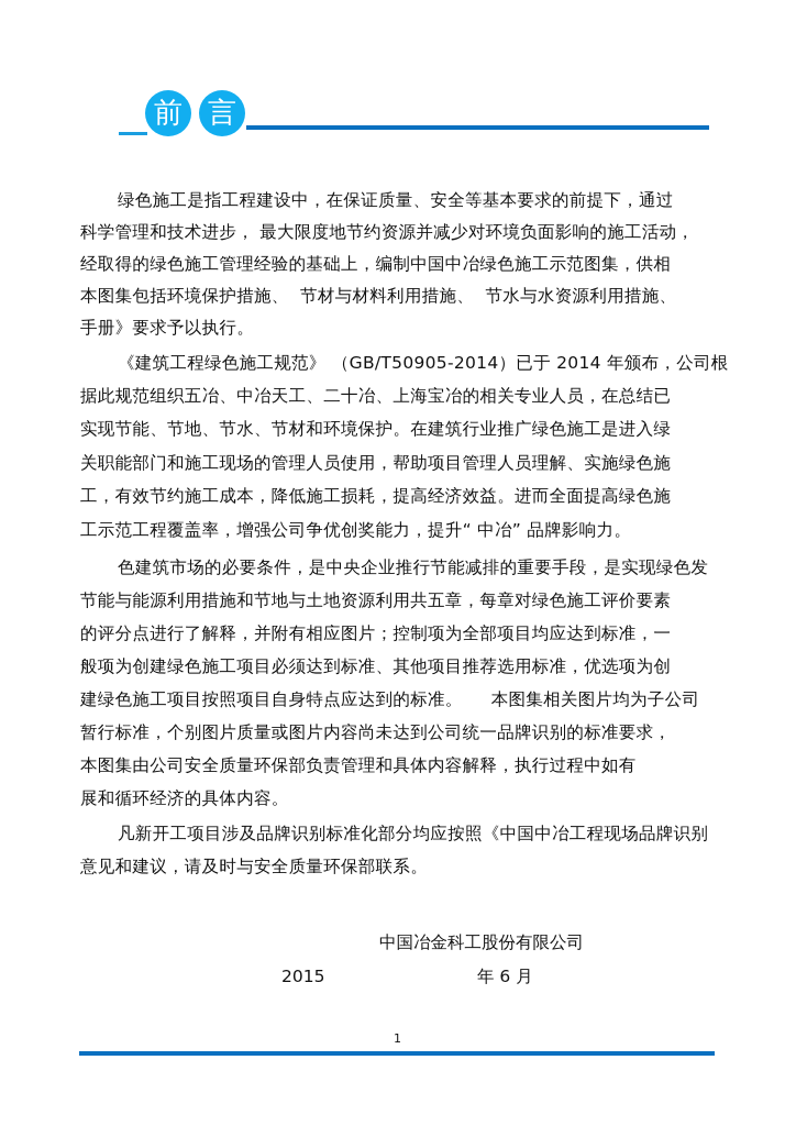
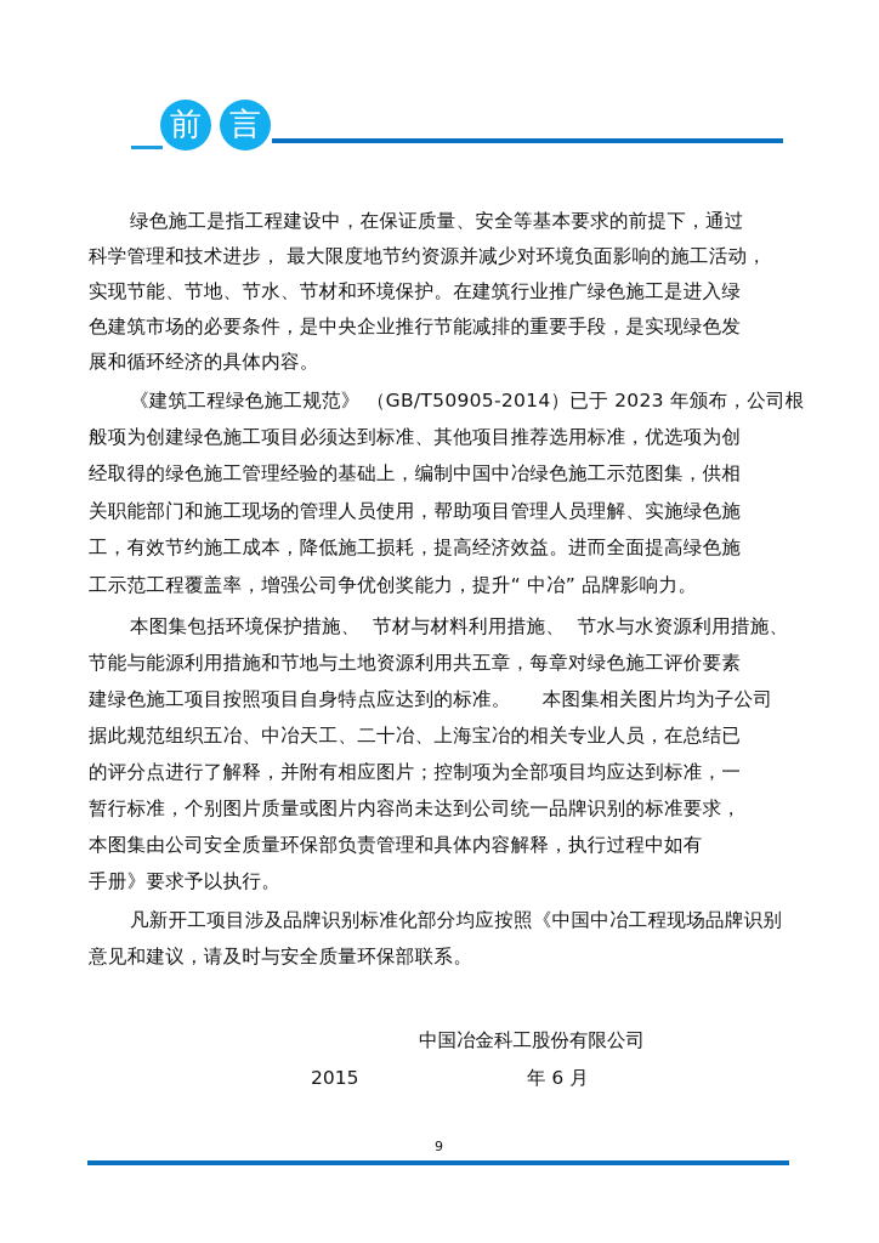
  前
  言
  绿色施工是指工程建设中，在保证质量、安全等基本要求的前提下，通过
  科学管理和技术进步， 最大限度地节约资源并减少对环境负面影响的施工活动，
- 经取得的绿色施工管理经验的基础上，编制中国中冶绿色施工示范图集，供相
+ 实现节能、节地、节水、节材和环境保护。在建筑行业推广绿色施工是进入绿
- 本图集包括环境保护措施、 节材与材料利用措施、 节水与水资源利用措施、
+ 色建筑市场的必要条件，是中央企业推行节能减排的重要手段，是实现绿色发
- 手册》要求予以执行。
+ 展和循环经济的具体内容。
- 《建筑工程绿色施工规范》 （GB/T50905-2014）已于 2014 年颁布，公司根
+ 《建筑工程绿色施工规范》 （GB/T50905-2014）已于 2023 年颁布，公司根
- 据此规范组织五冶、中冶天工、二十冶、上海宝冶的相关专业人员，在总结已
+ 般项为创建绿色施工项目必须达到标准、其他项目推荐选用标准，优选项为创
- 实现节能、节地、节水、节材和环境保护。在建筑行业推广绿色施工是进入绿
+ 经取得的绿色施工管理经验的基础上，编制中国中冶绿色施工示范图集，供相
  关职能部门和施工现场的管理人员使用，帮助项目管理人员理解、实施绿色施
  工，有效节约施工成本，降低施工损耗，提高经济效益。进而全面提高绿色施
  工示范工程覆盖率，增强公司争优创奖能力，提升“ 中冶” 品牌影响力。
- 色建筑市场的必要条件，是中央企业推行节能减排的重要手段，是实现绿色发
+ 本图集包括环境保护措施、 节材与材料利用措施、 节水与水资源利用措施、
  节能与能源利用措施和节地与土地资源利用共五章，每章对绿色施工评价要素
- 的评分点进行了解释，并附有相应图片；控制项为全部项目均应达到标准，一
+ 建绿色施工项目按照项目自身特点应达到的标准。 本图集相关图片均为子公司
- 般项为创建绿色施工项目必须达到标准、其他项目推荐选用标准，优选项为创
+ 据此规范组织五冶、中冶天工、二十冶、上海宝冶的相关专业人员，在总结已
- 建绿色施工项目按照项目自身特点应达到的标准。 本图集相关图片均为子公司
+ 的评分点进行了解释，并附有相应图片；控制项为全部项目均应达到标准，一
  暂行标准，个别图片质量或图片内容尚未达到公司统一品牌识别的标准要求，
  本图集由公司安全质量环保部负责管理和具体内容解释，执行过程中如有
- 展和循环经济的具体内容。
+ 手册》要求予以执行。
  凡新开工项目涉及品牌识别标准化部分均应按照《中国中冶工程现场品牌识别
  意见和建议，请及时与安全质量环保部联系。
  中国冶金科工股份有限公司
  2015
  年 6 月
- 1
+ 9
